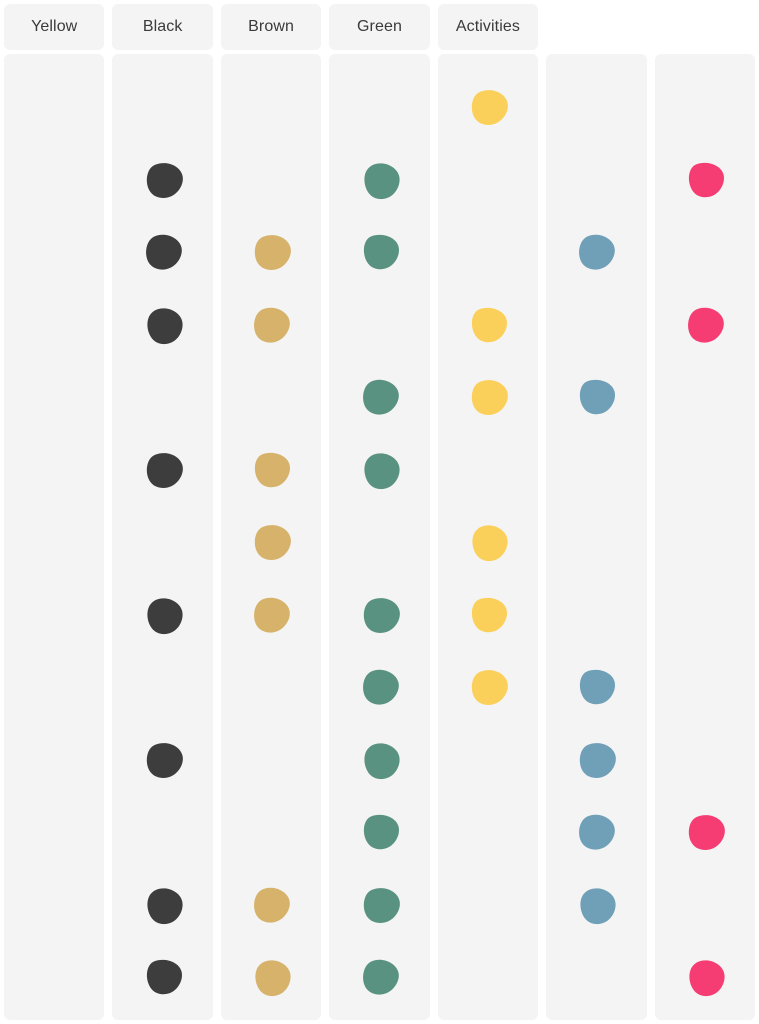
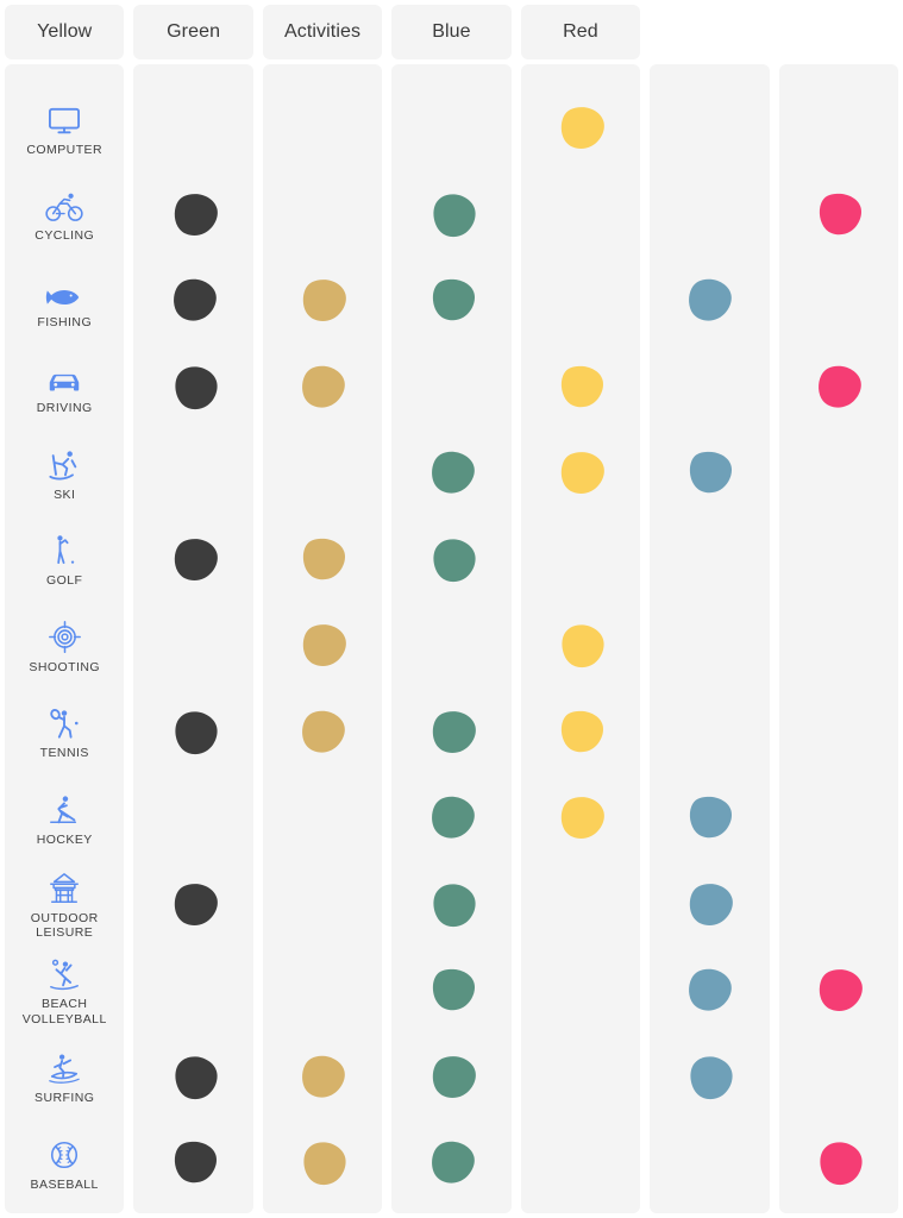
  Yellow
- Black
- Brown
  Green
  Activities
+ Blue
+ Red
+ COMPUTER
+ CYCLING
+ FISHING
+ DRIVING
+ SKI
+ GOLF
+ SHOOTING
+ TENNIS
+ HOCKEY
+ OUTDOOR
+ LEISURE
+ BEACH
+ VOLLEYBALL
+ SURFING
+ BASEBALL
